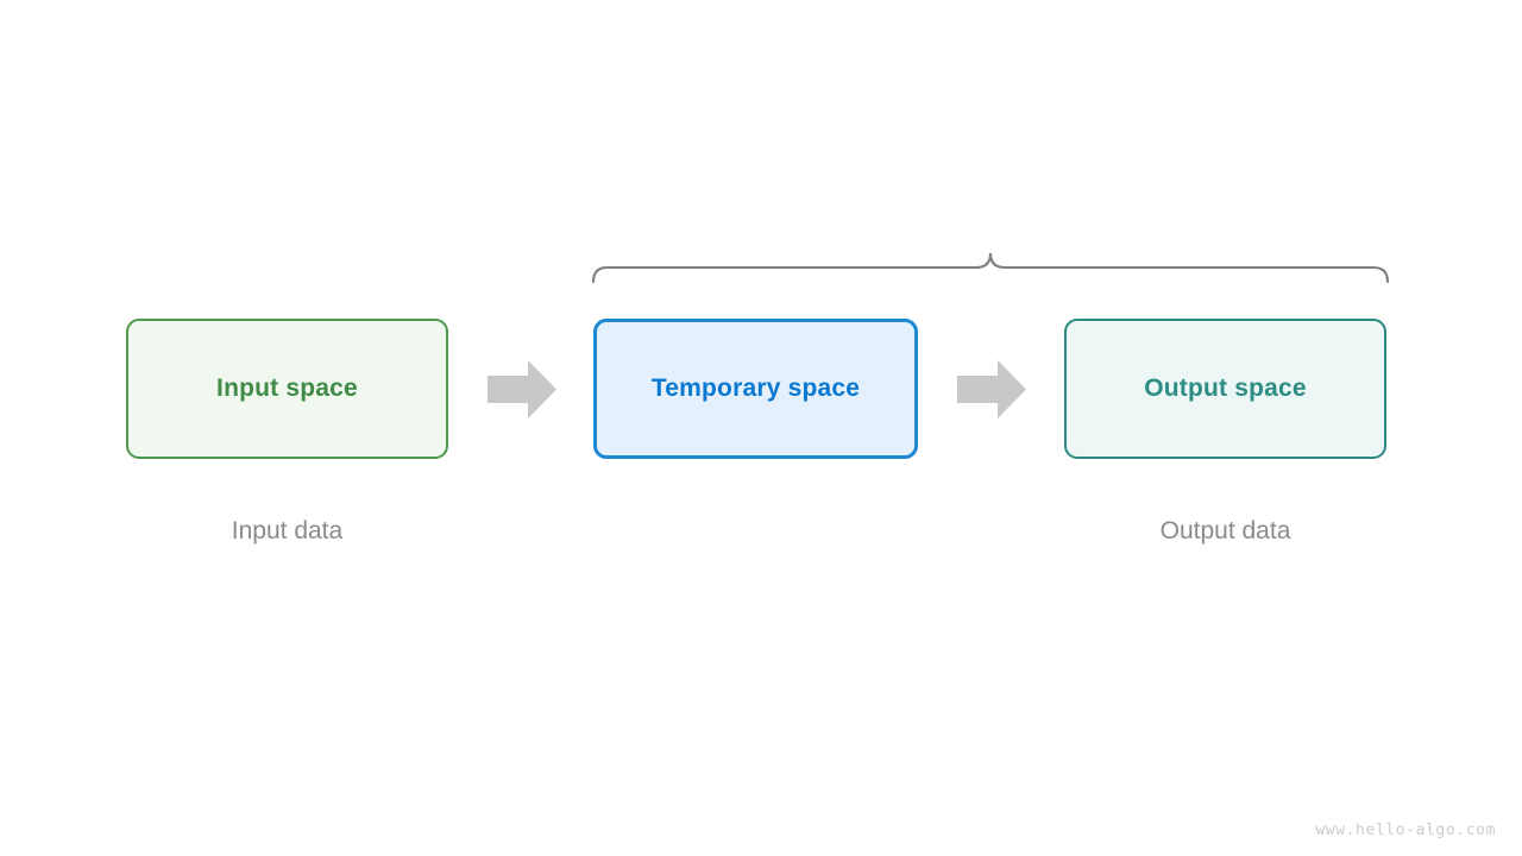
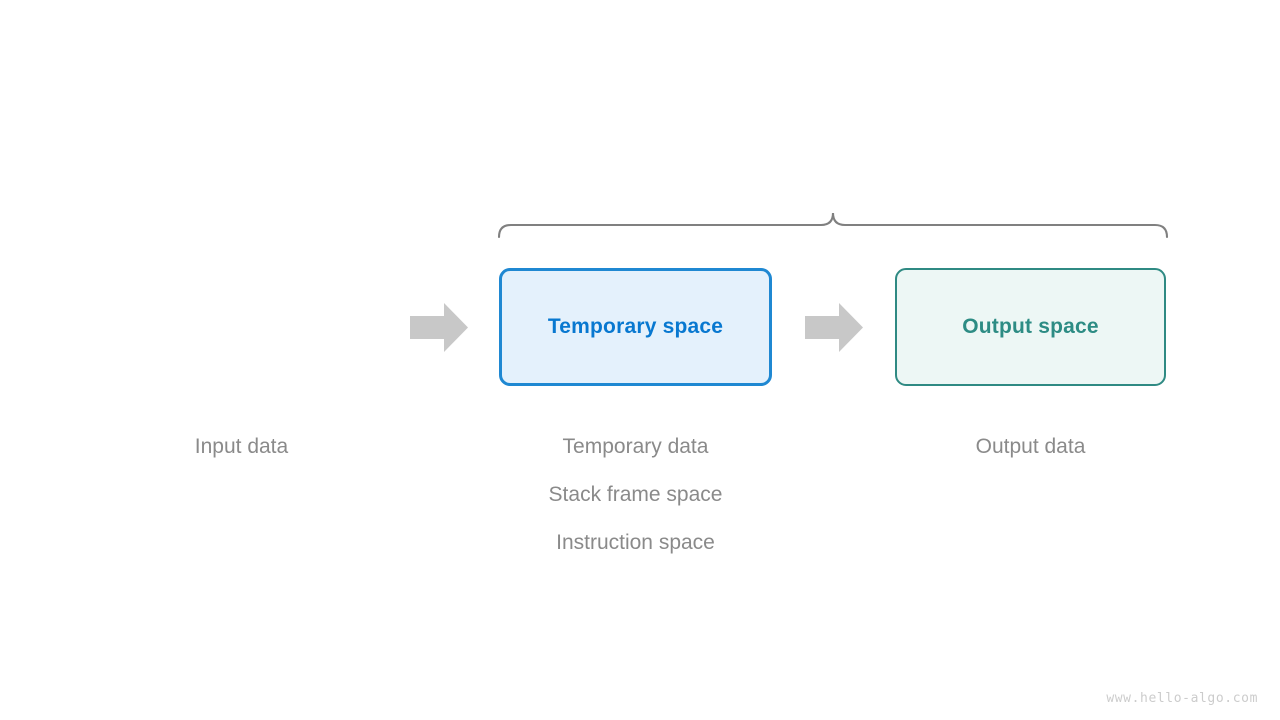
- Input space
  Temporary space
  Output space
  Input data
+ Temporary data
+ Stack frame space
+ Instruction space
  Output data
  www.hello-algo.com
